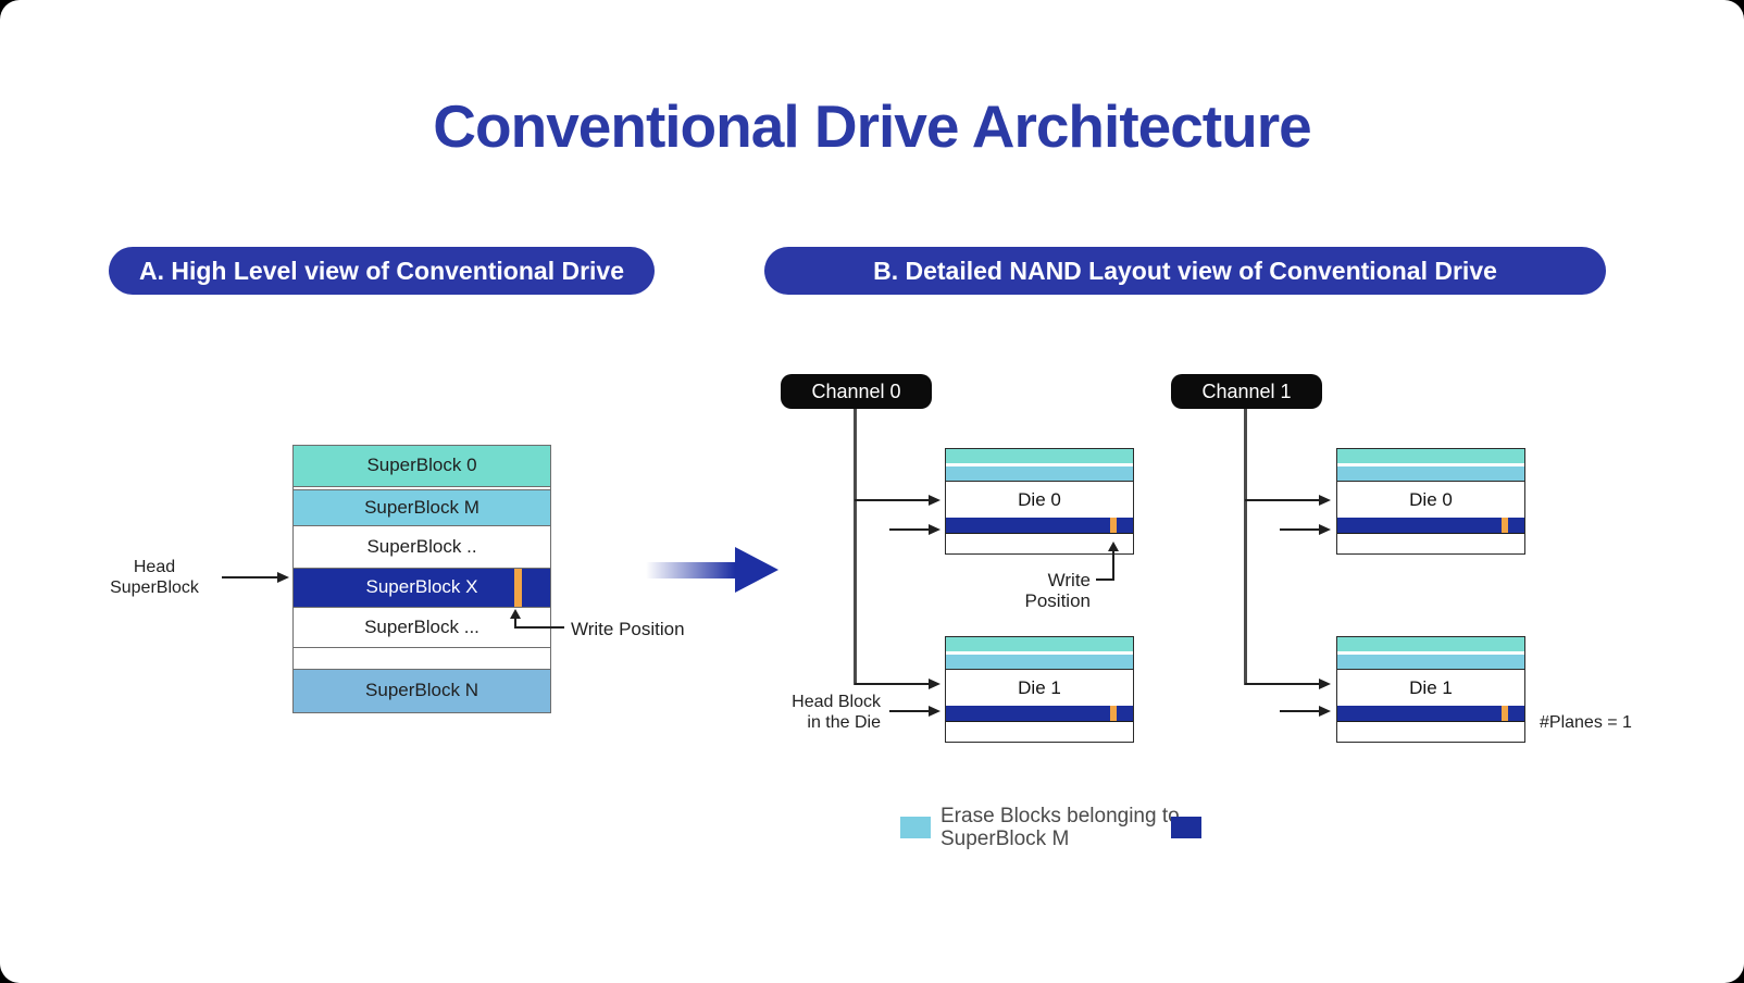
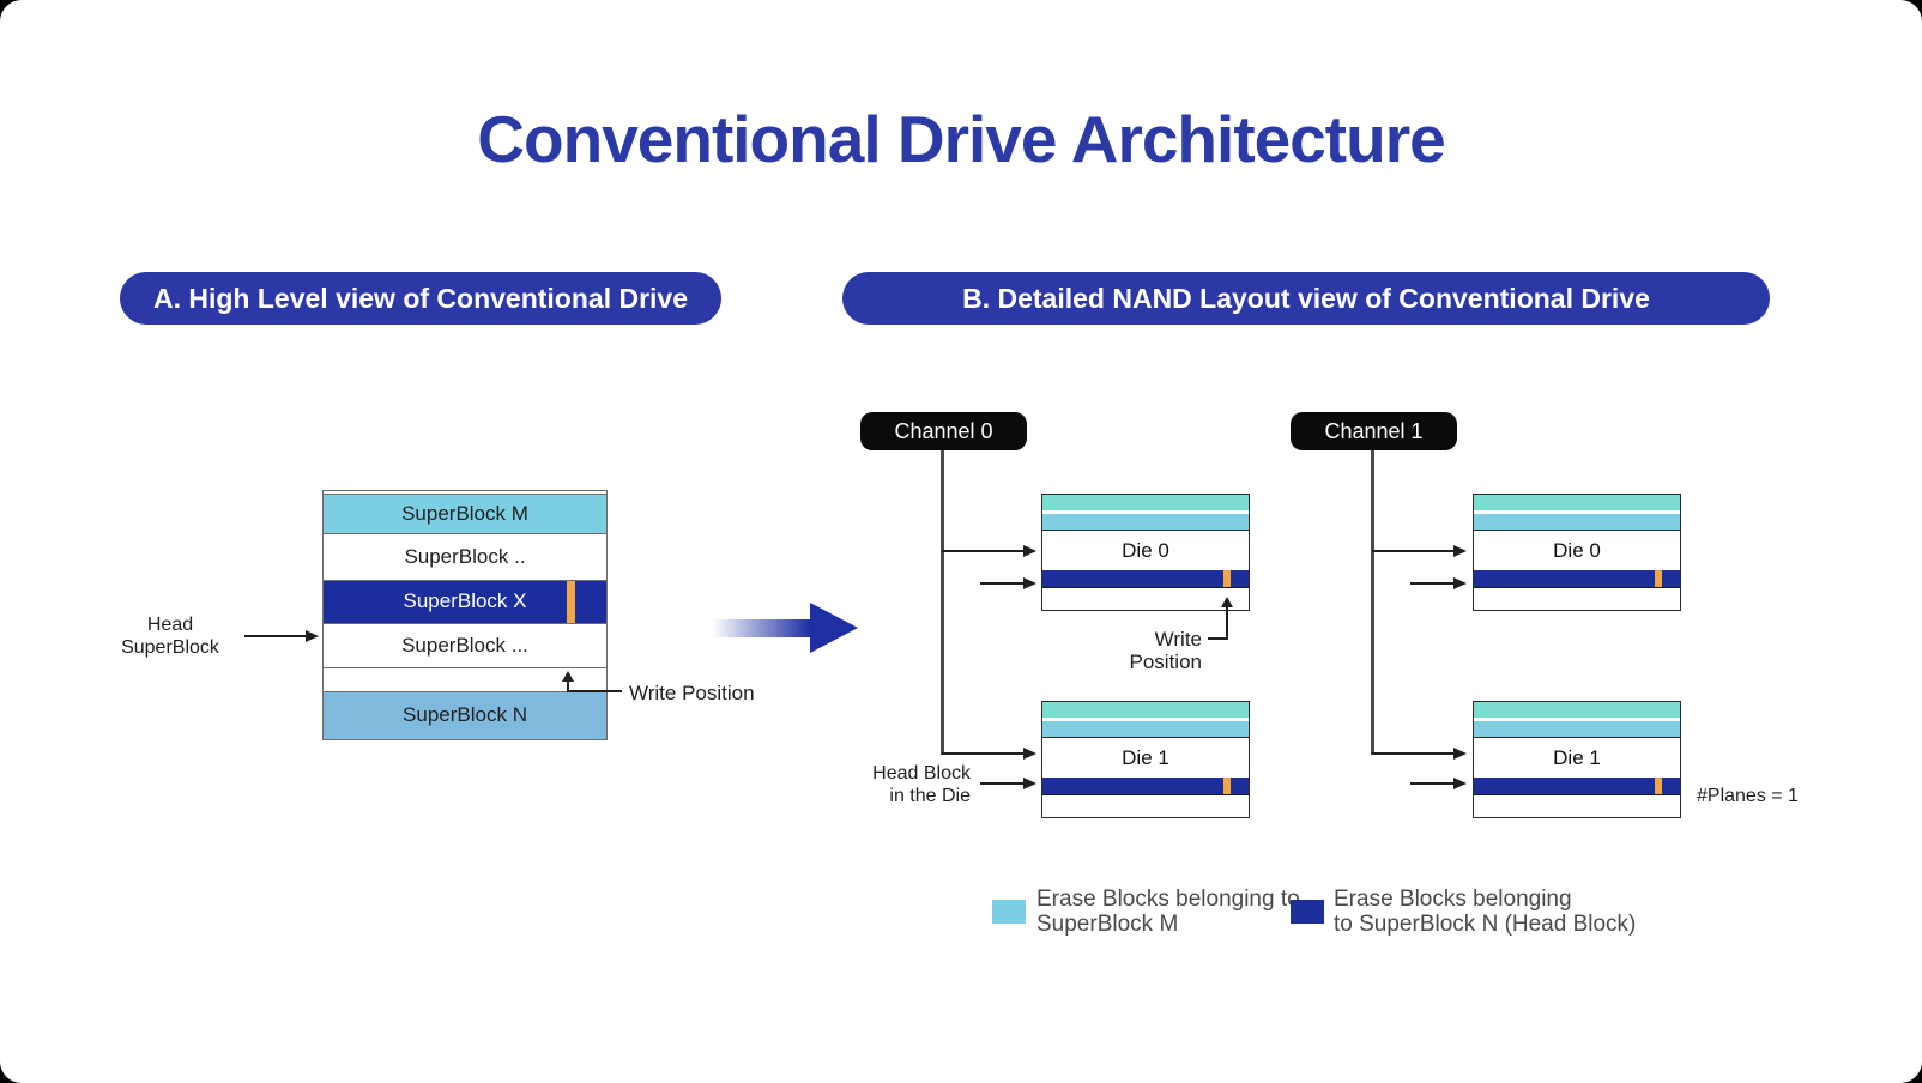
  Conventional Drive Architecture
  A. High Level view of Conventional Drive
  B. Detailed NAND Layout view of Conventional Drive
- SuperBlock 0
  SuperBlock M
  SuperBlock ..
  SuperBlock X
  SuperBlock ...
  SuperBlock N
  Head
  SuperBlock
  Write Position
  Channel 0
  Channel 1
  Die 0
  Die 1
  Die 0
  Die 1
  Write Position
  Head Block
  in the Die
  #Planes = 1
  Erase Blocks belonging t
  SuperBlock M
+ Erase Blocks belonging
+ to SuperBlock N (Head Block)
